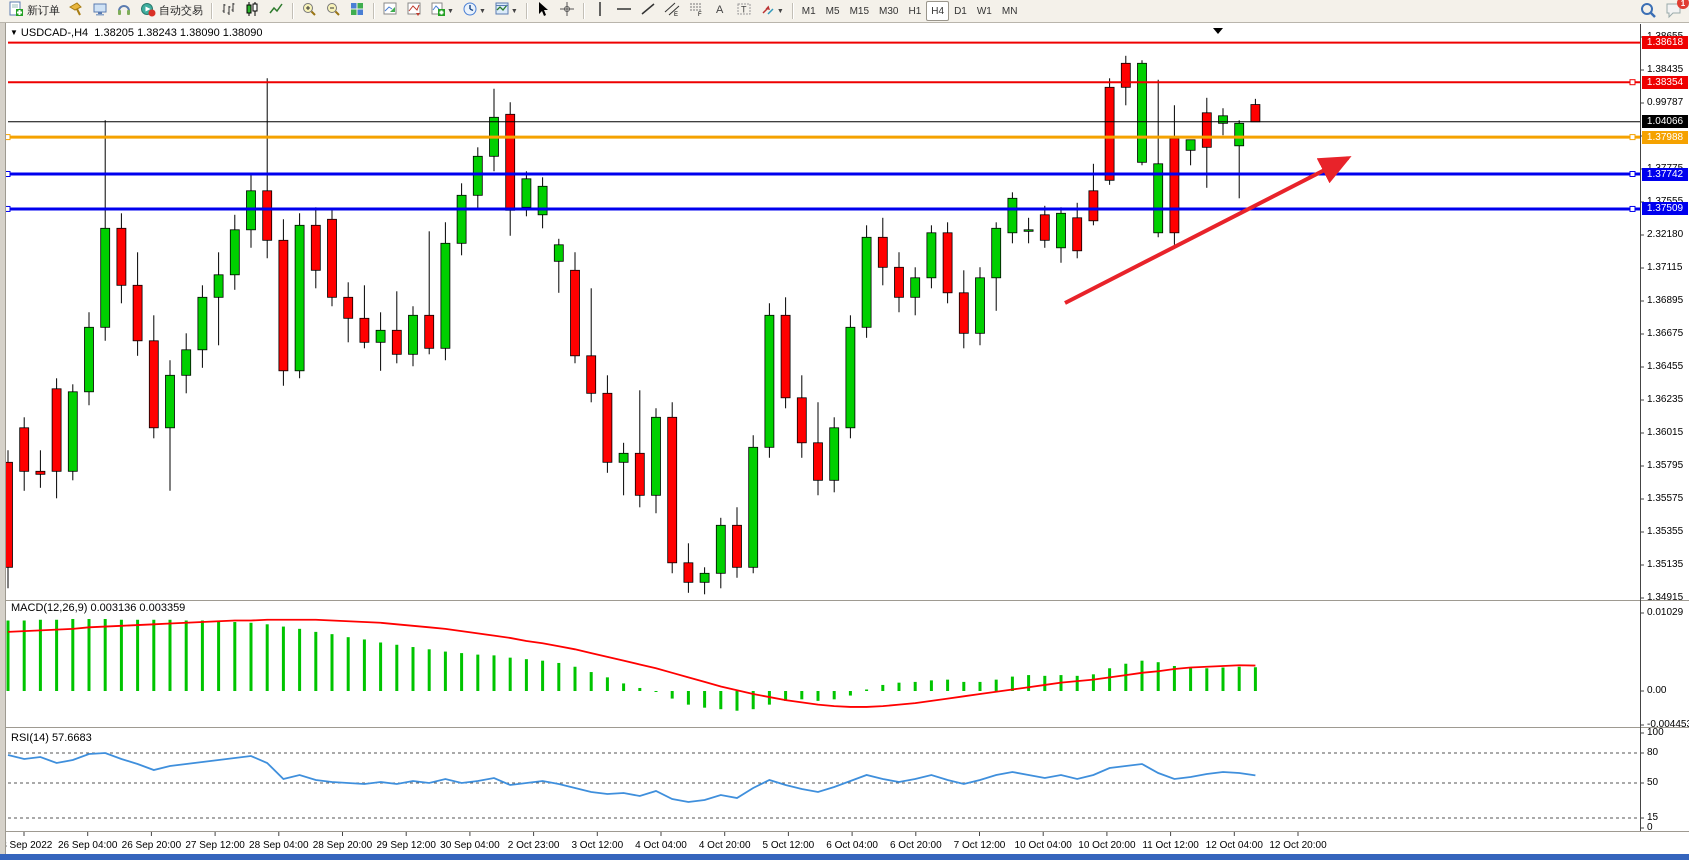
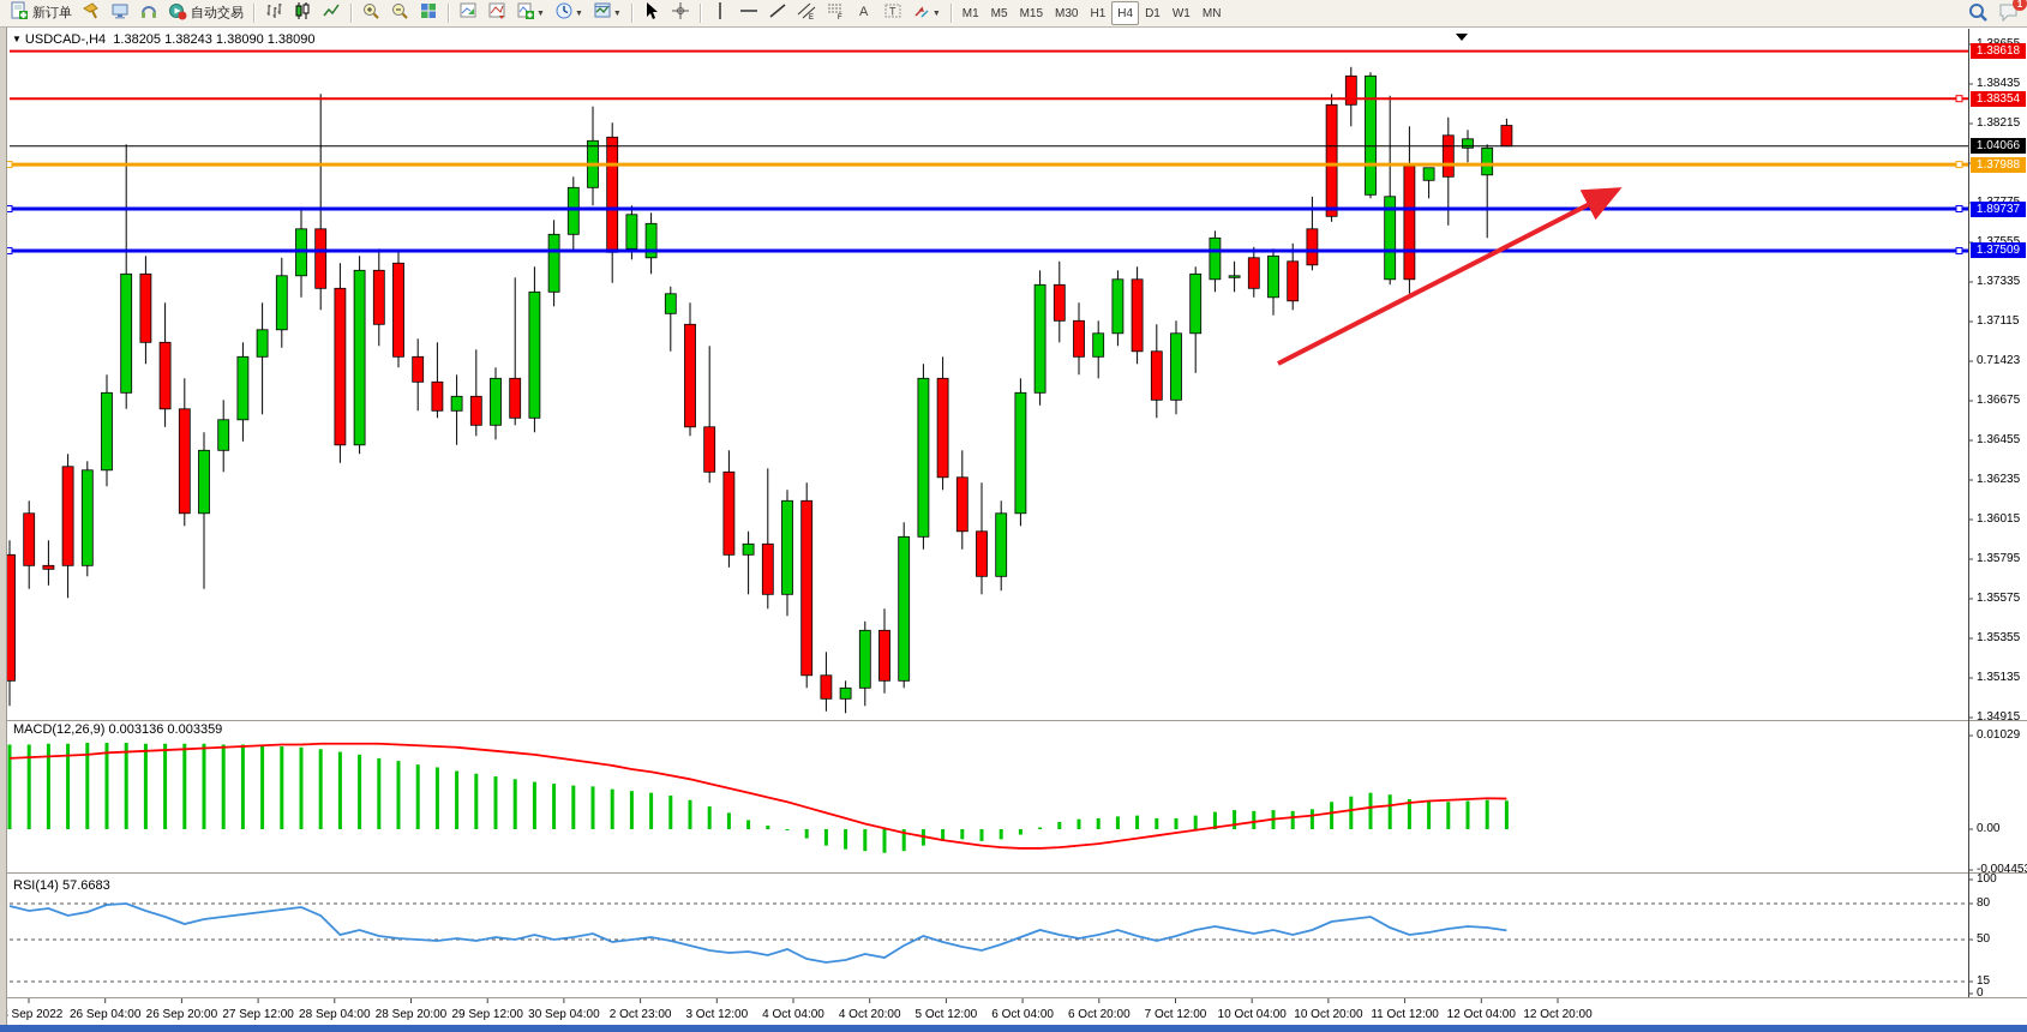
  新订单
  自动交易
  A
  T
  M1
  M5
  M15
  M30
  H1
  H4
  D1
  W1
  MN
  1
  ▼ USDCAD-,H4 1.38205 1.38243 1.38090 1.38090
  MACD(12,26,9) 0.003136 0.003359
  RSI(14) 57.6683
  1.38435
- 0.99787
+ 1.38215
- 2.32180
+ 1.37335
  1.37115
- 1.36895
+ 0.71423
  1.36675
  1.36455
  1.36235
  1.36015
  1.35795
  1.35575
  1.35355
  1.35135
  1.34915
  1.38618
  1.38354
  1.04066
  1.37988
- 1.37742
+ 1.89737
  1.37509
  0.01029
  0.00
  -0.00445
  100
  80
  50
  15
  0
  Sep 2022
  26 Sep 04:00
  26 Sep 20:00
  27 Sep 12:00
  28 Sep 04:00
  28 Sep 20:00
  29 Sep 12:00
  30 Sep 04:00
  2 Oct 23:00
  3 Oct 12:00
  4 Oct 04:00
  4 Oct 20:00
  5 Oct 12:00
  6 Oct 04:00
  6 Oct 20:00
  7 Oct 12:00
  10 Oct 04:00
  10 Oct 20:00
  11 Oct 12:00
  12 Oct 04:00
  12 Oct 20:00
